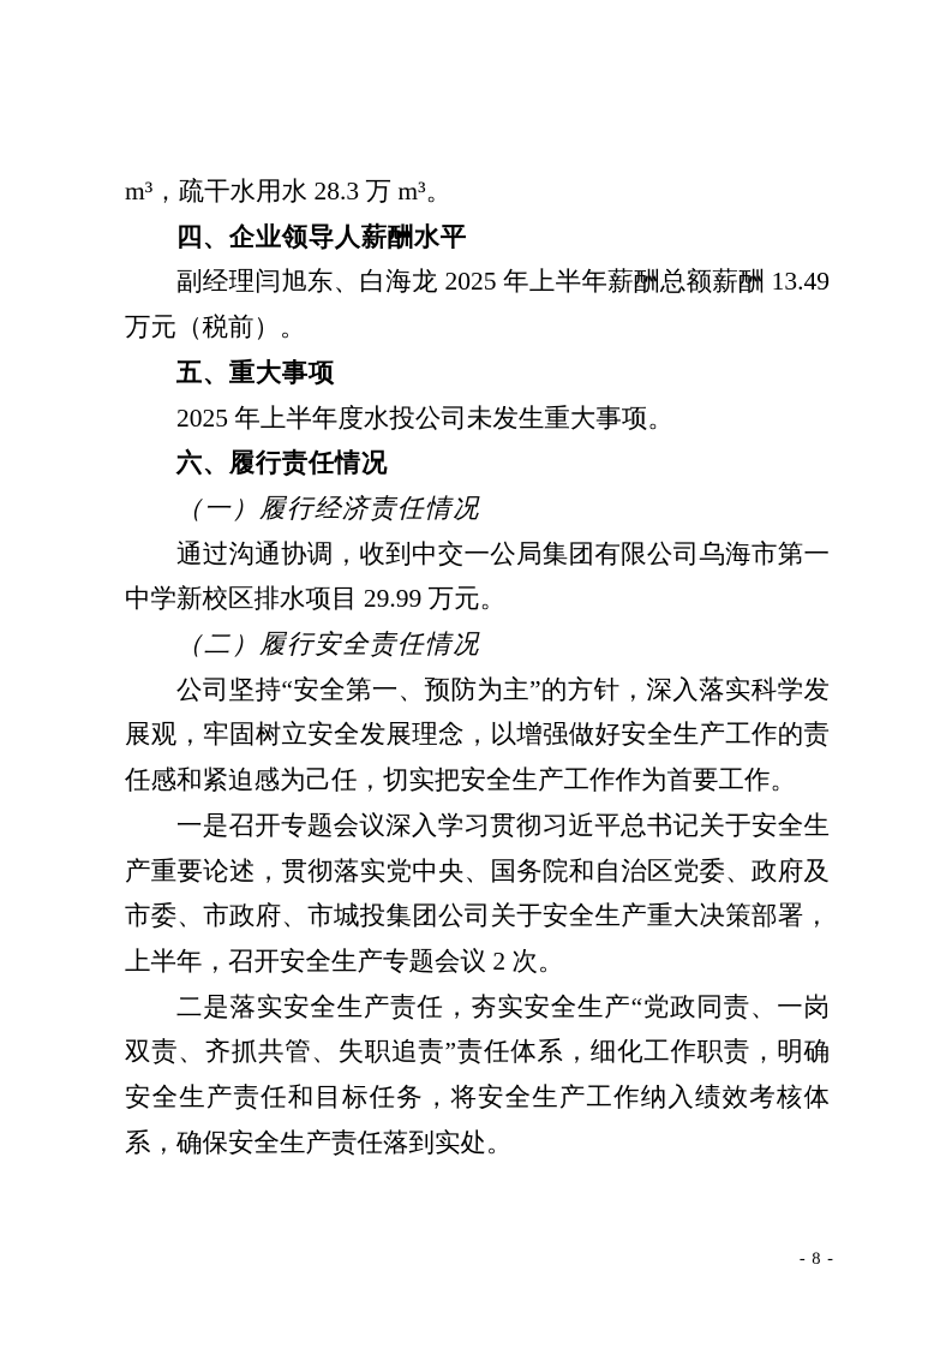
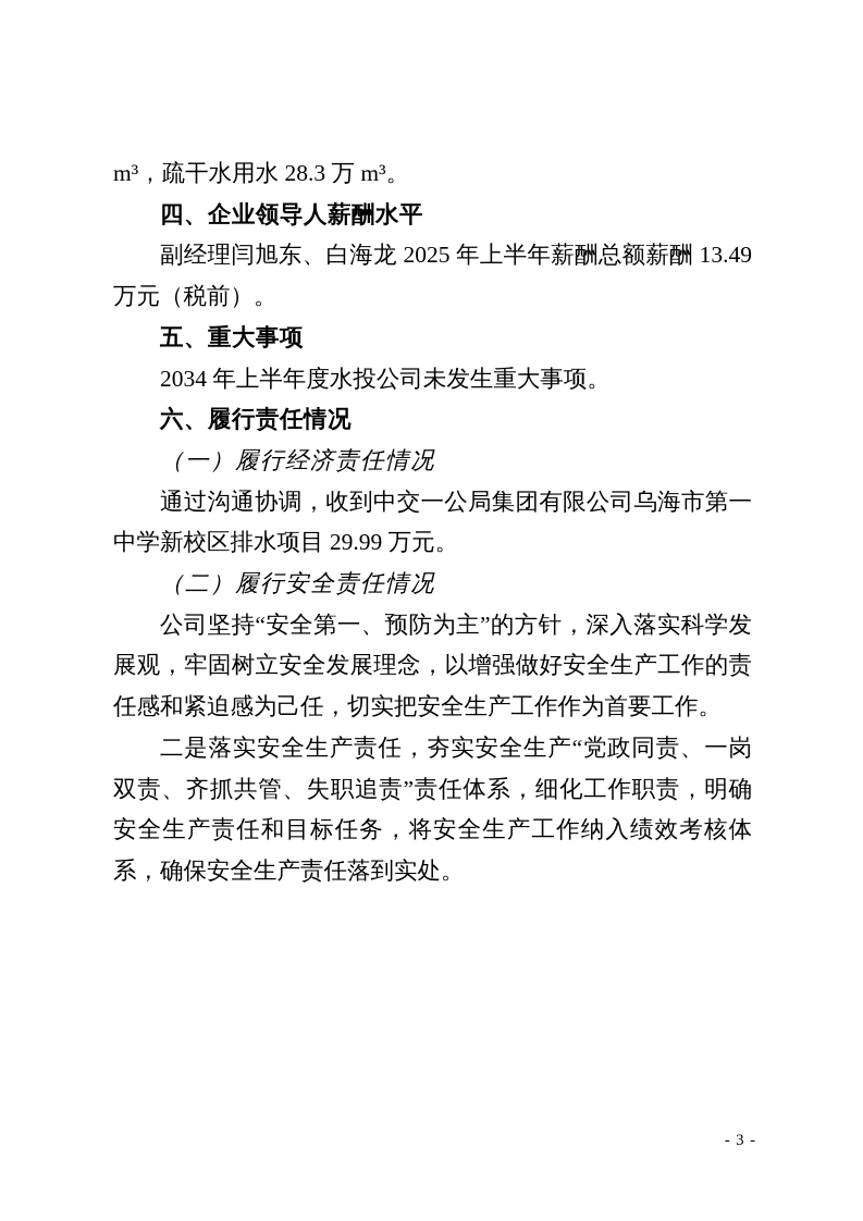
  m³，疏干水用水 28.3 万 m³。
  四、企业领导人薪酬水平
  副经理闫旭东、白海龙 2025 年上半年薪酬总额薪酬 13.49 万元（税前）。
  五、重大事项
- 2025 年上半年度水投公司未发生重大事项。
+ 2034 年上半年度水投公司未发生重大事项。
  六、履行责任情况
  （一）履行经济责任情况
  通过沟通协调，收到中交一公局集团有限公司乌海市第一中学新校区排水项目 29.99 万元。
  （二）履行安全责任情况
  公司坚持“安全第一、预防为主”的方针，深入落实科学发展观，牢固树立安全发展理念，以增强做好安全生产工作的责任感和紧迫感为己任，切实把安全生产工作作为首要工作。
- 一是召开专题会议深入学习贯彻习近平总书记关于安全生产重要论述，贯彻落实党中央、国务院和自治区党委、政府及市委、市政府、市城投集团公司关于安全生产重大决策部署，上半年，召开安全生产专题会议 2 次。
  二是落实安全生产责任，夯实安全生产“党政同责、一岗双责、齐抓共管、失职追责”责任体系，细化工作职责，明确安全生产责任和目标任务，将安全生产工作纳入绩效考核体系，确保安全生产责任落到实处。
- - 8 -
+ - 3 -
